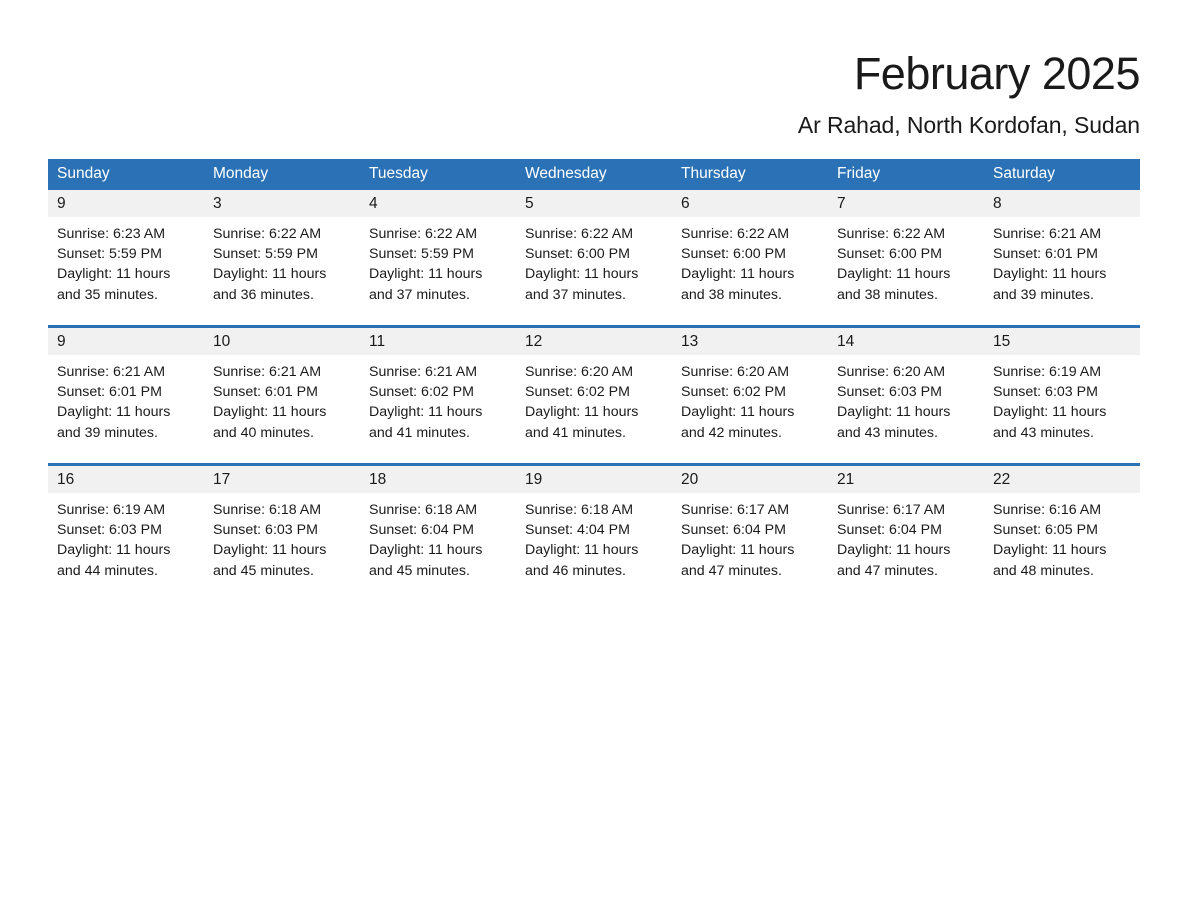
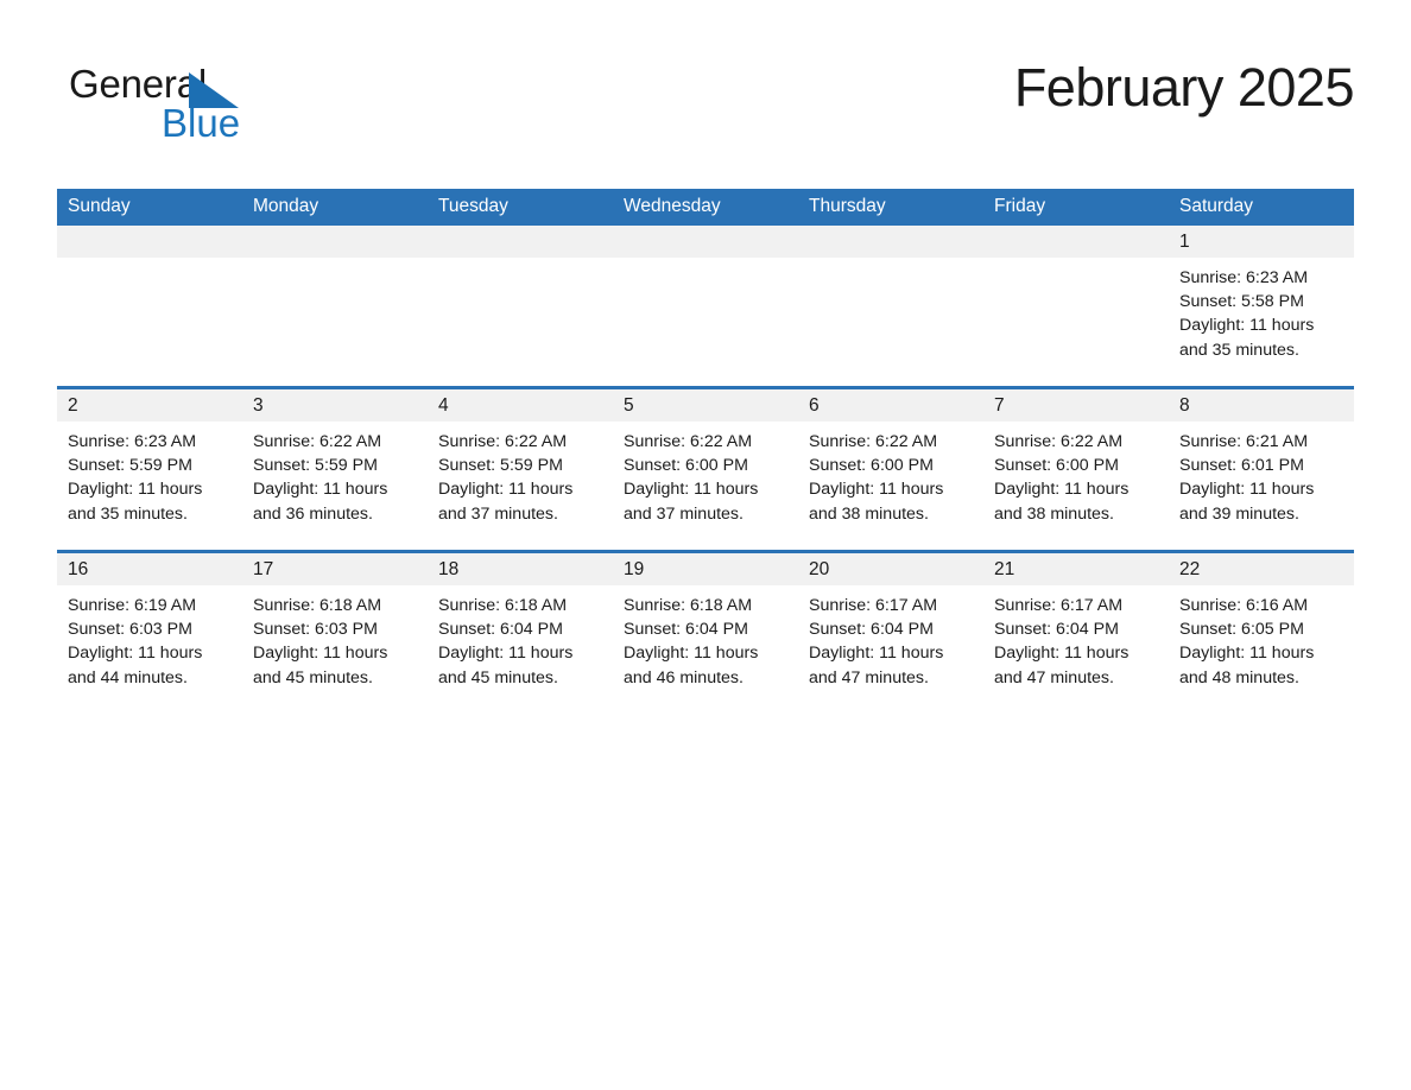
+ General
+ Blue
  February 2025
- Ar Rahad, North Kordofan, Sudan
  Sunday	Monday	Tuesday	Wednesday	Thursday	Friday	Saturday
+ 						1Sunrise: 6:23 AM Sunset: 5:58 PM Daylight: 11 hours and 35 minutes.
- 9Sunrise: 6:23 AM Sunset: 5:59 PM Daylight: 11 hours and 35 minutes.	3Sunrise: 6:22 AM Sunset: 5:59 PM Daylight: 11 hours and 36 minutes.	4Sunrise: 6:22 AM Sunset: 5:59 PM Daylight: 11 hours and 37 minutes.	5Sunrise: 6:22 AM Sunset: 6:00 PM Daylight: 11 hours and 37 minutes.	6Sunrise: 6:22 AM Sunset: 6:00 PM Daylight: 11 hours and 38 minutes.	7Sunrise: 6:22 AM Sunset: 6:00 PM Daylight: 11 hours and 38 minutes.	8Sunrise: 6:21 AM Sunset: 6:01 PM Daylight: 11 hours and 39 minutes.
+ 2Sunrise: 6:23 AM Sunset: 5:59 PM Daylight: 11 hours and 35 minutes.	3Sunrise: 6:22 AM Sunset: 5:59 PM Daylight: 11 hours and 36 minutes.	4Sunrise: 6:22 AM Sunset: 5:59 PM Daylight: 11 hours and 37 minutes.	5Sunrise: 6:22 AM Sunset: 6:00 PM Daylight: 11 hours and 37 minutes.	6Sunrise: 6:22 AM Sunset: 6:00 PM Daylight: 11 hours and 38 minutes.	7Sunrise: 6:22 AM Sunset: 6:00 PM Daylight: 11 hours and 38 minutes.	8Sunrise: 6:21 AM Sunset: 6:01 PM Daylight: 11 hours and 39 minutes.
- 9Sunrise: 6:21 AM Sunset: 6:01 PM Daylight: 11 hours and 39 minutes.	10Sunrise: 6:21 AM Sunset: 6:01 PM Daylight: 11 hours and 40 minutes.	11Sunrise: 6:21 AM Sunset: 6:02 PM Daylight: 11 hours and 41 minutes.	12Sunrise: 6:20 AM Sunset: 6:02 PM Daylight: 11 hours and 41 minutes.	13Sunrise: 6:20 AM Sunset: 6:02 PM Daylight: 11 hours and 42 minutes.	14Sunrise: 6:20 AM Sunset: 6:03 PM Daylight: 11 hours and 43 minutes.	15Sunrise: 6:19 AM Sunset: 6:03 PM Daylight: 11 hours and 43 minutes.
- 16Sunrise: 6:19 AM Sunset: 6:03 PM Daylight: 11 hours and 44 minutes.	17Sunrise: 6:18 AM Sunset: 6:03 PM Daylight: 11 hours and 45 minutes.	18Sunrise: 6:18 AM Sunset: 6:04 PM Daylight: 11 hours and 45 minutes.	19Sunrise: 6:18 AM Sunset: 4:04 PM Daylight: 11 hours and 46 minutes.	20Sunrise: 6:17 AM Sunset: 6:04 PM Daylight: 11 hours and 47 minutes.	21Sunrise: 6:17 AM Sunset: 6:04 PM Daylight: 11 hours and 47 minutes.	22Sunrise: 6:16 AM Sunset: 6:05 PM Daylight: 11 hours and 48 minutes.
+ 16Sunrise: 6:19 AM Sunset: 6:03 PM Daylight: 11 hours and 44 minutes.	17Sunrise: 6:18 AM Sunset: 6:03 PM Daylight: 11 hours and 45 minutes.	18Sunrise: 6:18 AM Sunset: 6:04 PM Daylight: 11 hours and 45 minutes.	19Sunrise: 6:18 AM Sunset: 6:04 PM Daylight: 11 hours and 46 minutes.	20Sunrise: 6:17 AM Sunset: 6:04 PM Daylight: 11 hours and 47 minutes.	21Sunrise: 6:17 AM Sunset: 6:04 PM Daylight: 11 hours and 47 minutes.	22Sunrise: 6:16 AM Sunset: 6:05 PM Daylight: 11 hours and 48 minutes.
